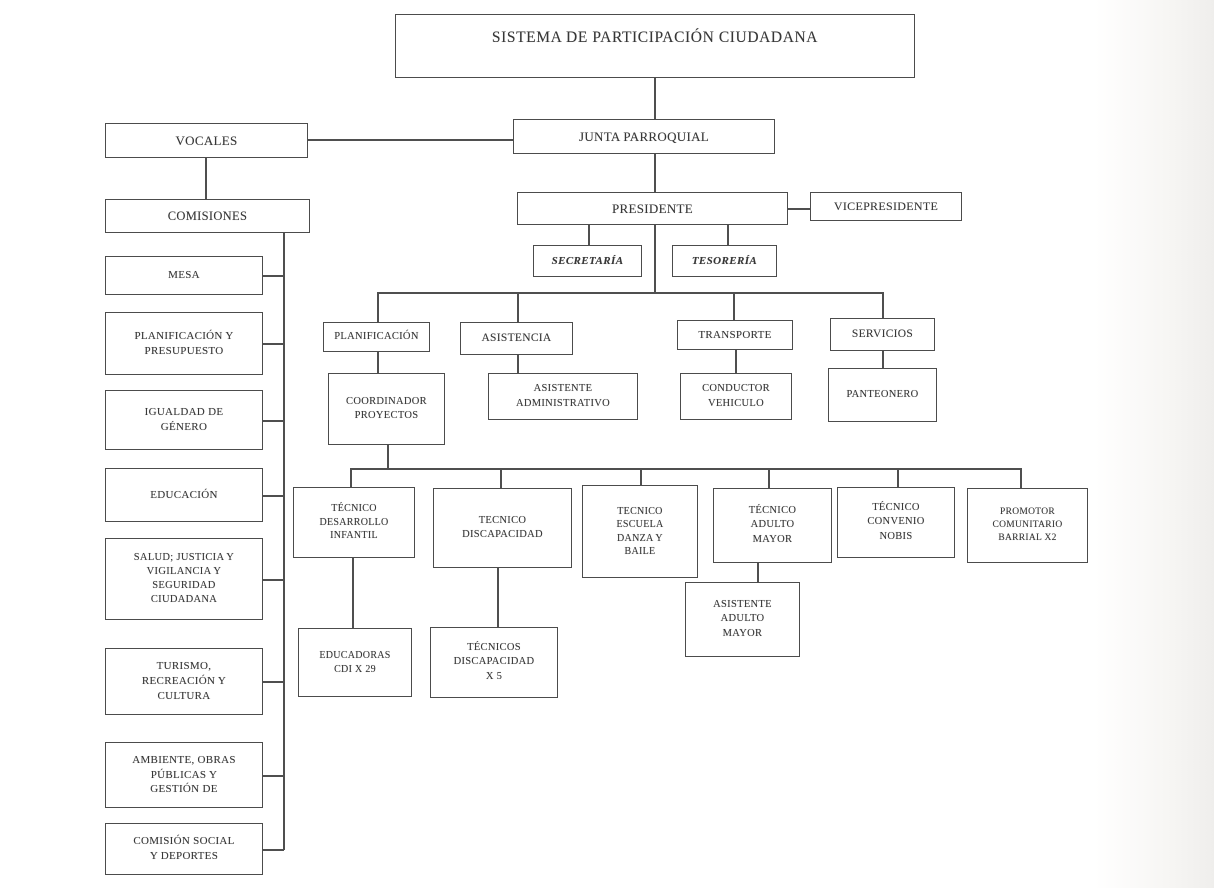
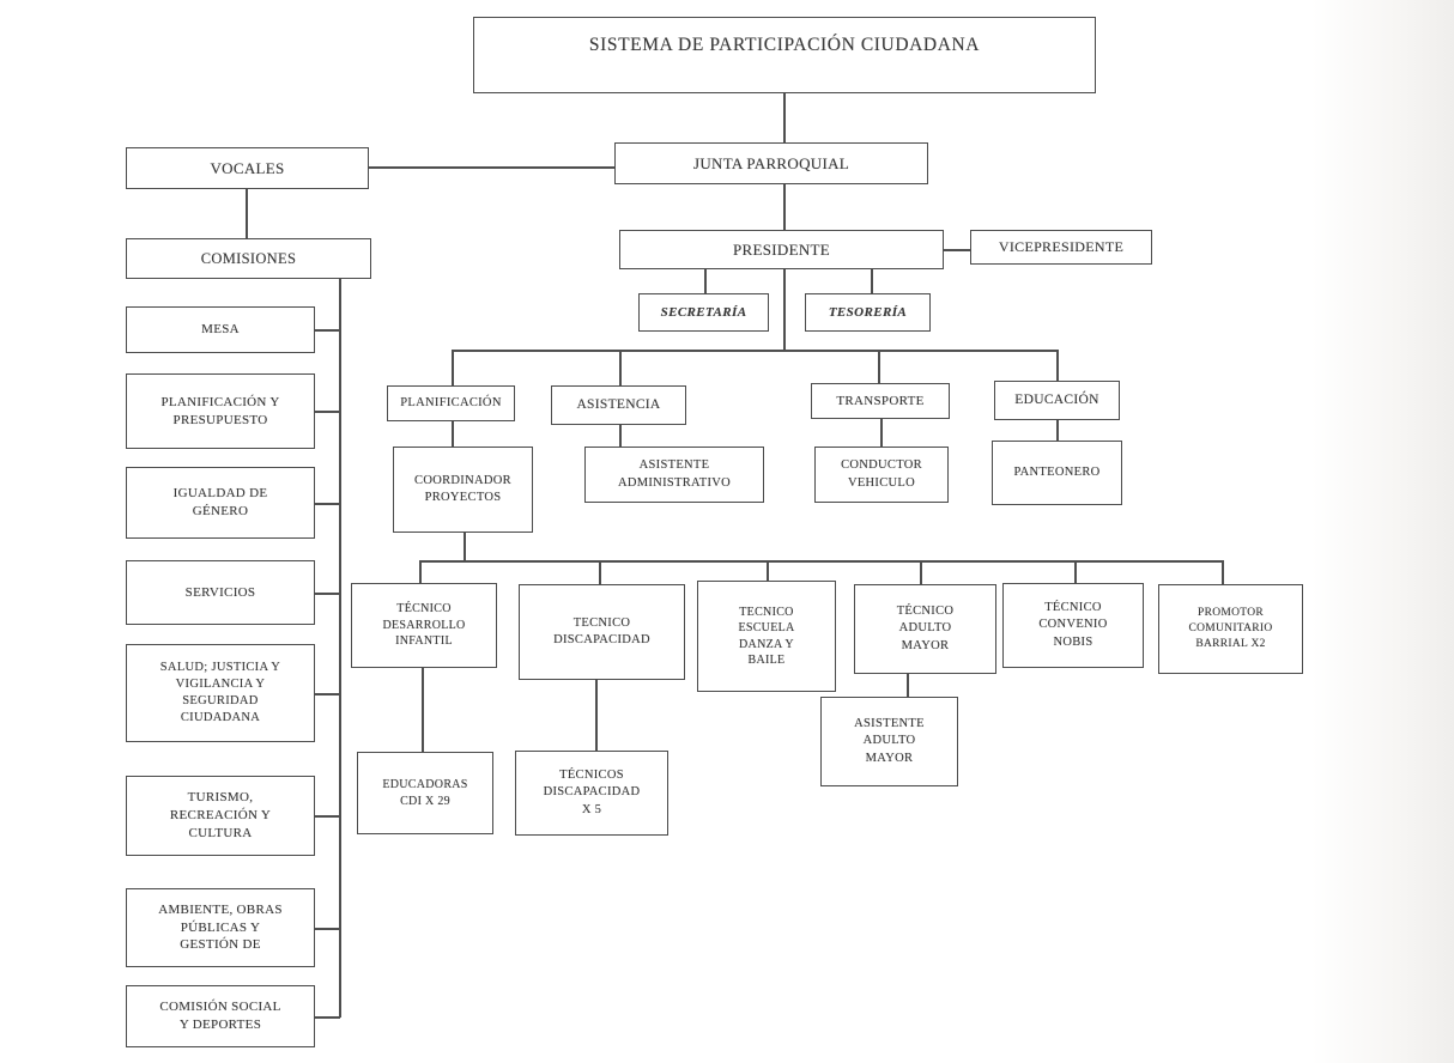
  SISTEMA DE PARTICIPACIÓN CIUDADANA
  JUNTA PARROQUIAL
  VOCALES
  COMISIONES
  MESA
  PLANIFICACIÓN Y
  PRESUPUESTO
  IGUALDAD DE
  GÉNERO
- EDUCACIÓN
+ SERVICIOS
  SALUD; JUSTICIA Y
  VIGILANCIA Y
  SEGURIDAD
  CIUDADANA
  TURISMO,
  RECREACIÓN Y
  CULTURA
  AMBIENTE, OBRAS
  PÚBLICAS Y
  GESTIÓN DE
  COMISIÓN SOCIAL
  Y DEPORTES
  PRESIDENTE
  VICEPRESIDENTE
  SECRETARÍA
  TESORERÍA
  PLANIFICACIÓN
  ASISTENCIA
  TRANSPORTE
- SERVICIOS
+ EDUCACIÓN
  COORDINADOR
  PROYECTOS
  ASISTENTE
  ADMINISTRATIVO
  CONDUCTOR
  VEHICULO
  PANTEONERO
  TÉCNICO
  DESARROLLO
  INFANTIL
  TECNICO
  DISCAPACIDAD
  TECNICO
  ESCUELA
  DANZA Y
  BAILE
  TÉCNICO
  ADULTO
  MAYOR
  TÉCNICO
  CONVENIO
  NOBIS
  PROMOTOR
  COMUNITARIO
  BARRIAL X2
  EDUCADORAS
  CDI X 29
  TÉCNICOS
  DISCAPACIDAD
  X 5
  ASISTENTE
  ADULTO
  MAYOR
